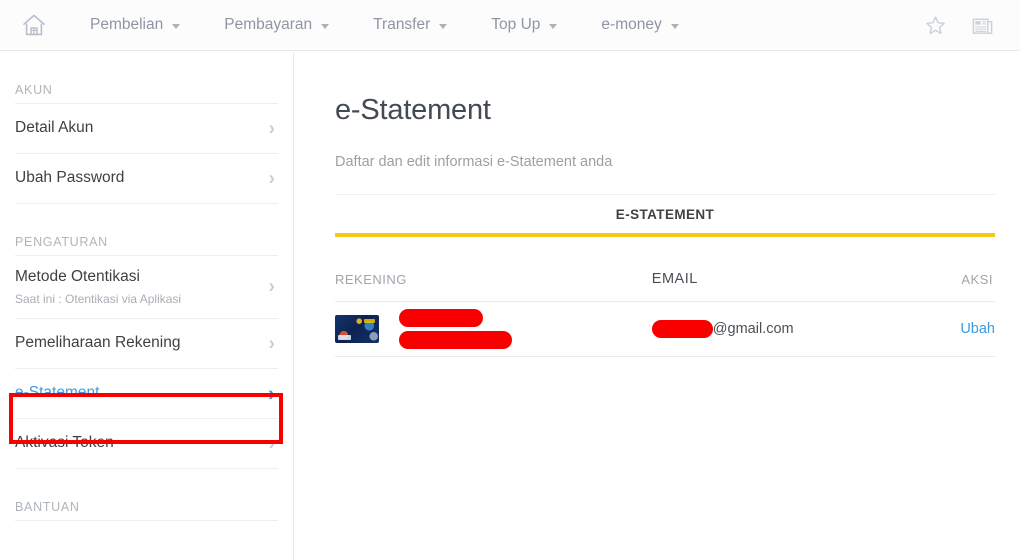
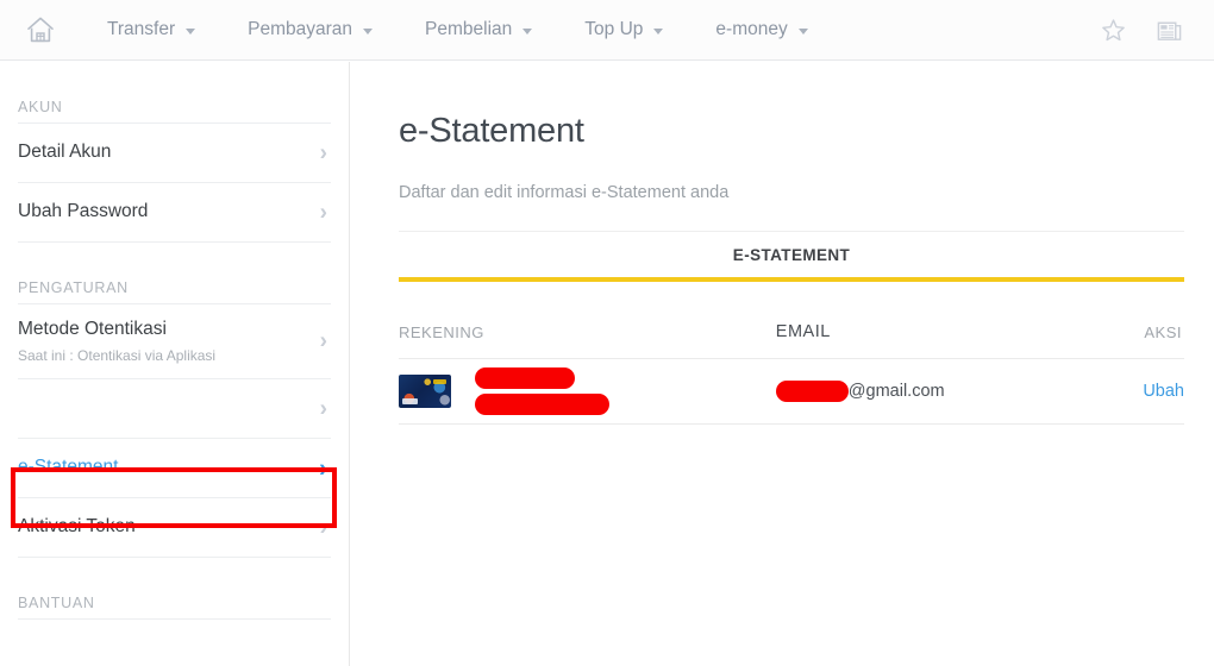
- Pembelian
+ Transfer
  Pembayaran
- Transfer
+ Pembelian
  Top Up
  e-money
  AKUN
  Detail Akun
  ›
  Ubah Password
  ›
  PENGATURAN
  Metode Otentikasi
  Saat ini : Otentikasi via Aplikasi
  ›
- Pemeliharaan Rekening
  ›
  e-Statement
  ›
  Aktivasi Token
  ›
  BANTUAN
  e-Statement
  Daftar dan edit informasi e-Statement anda
  E-STATEMENT
  REKENING
  EMAIL
  AKSI
  @gmail.com
  Ubah
